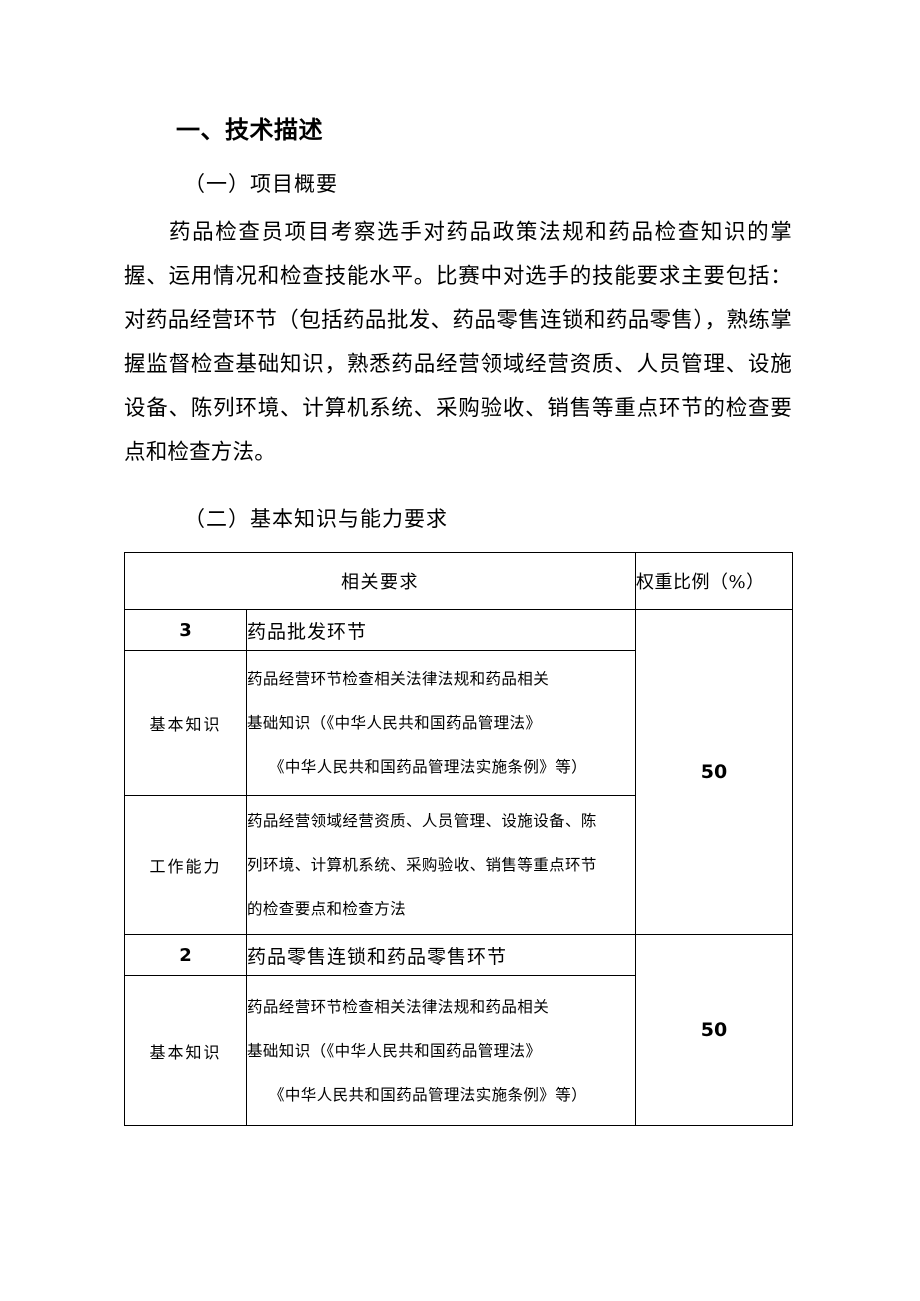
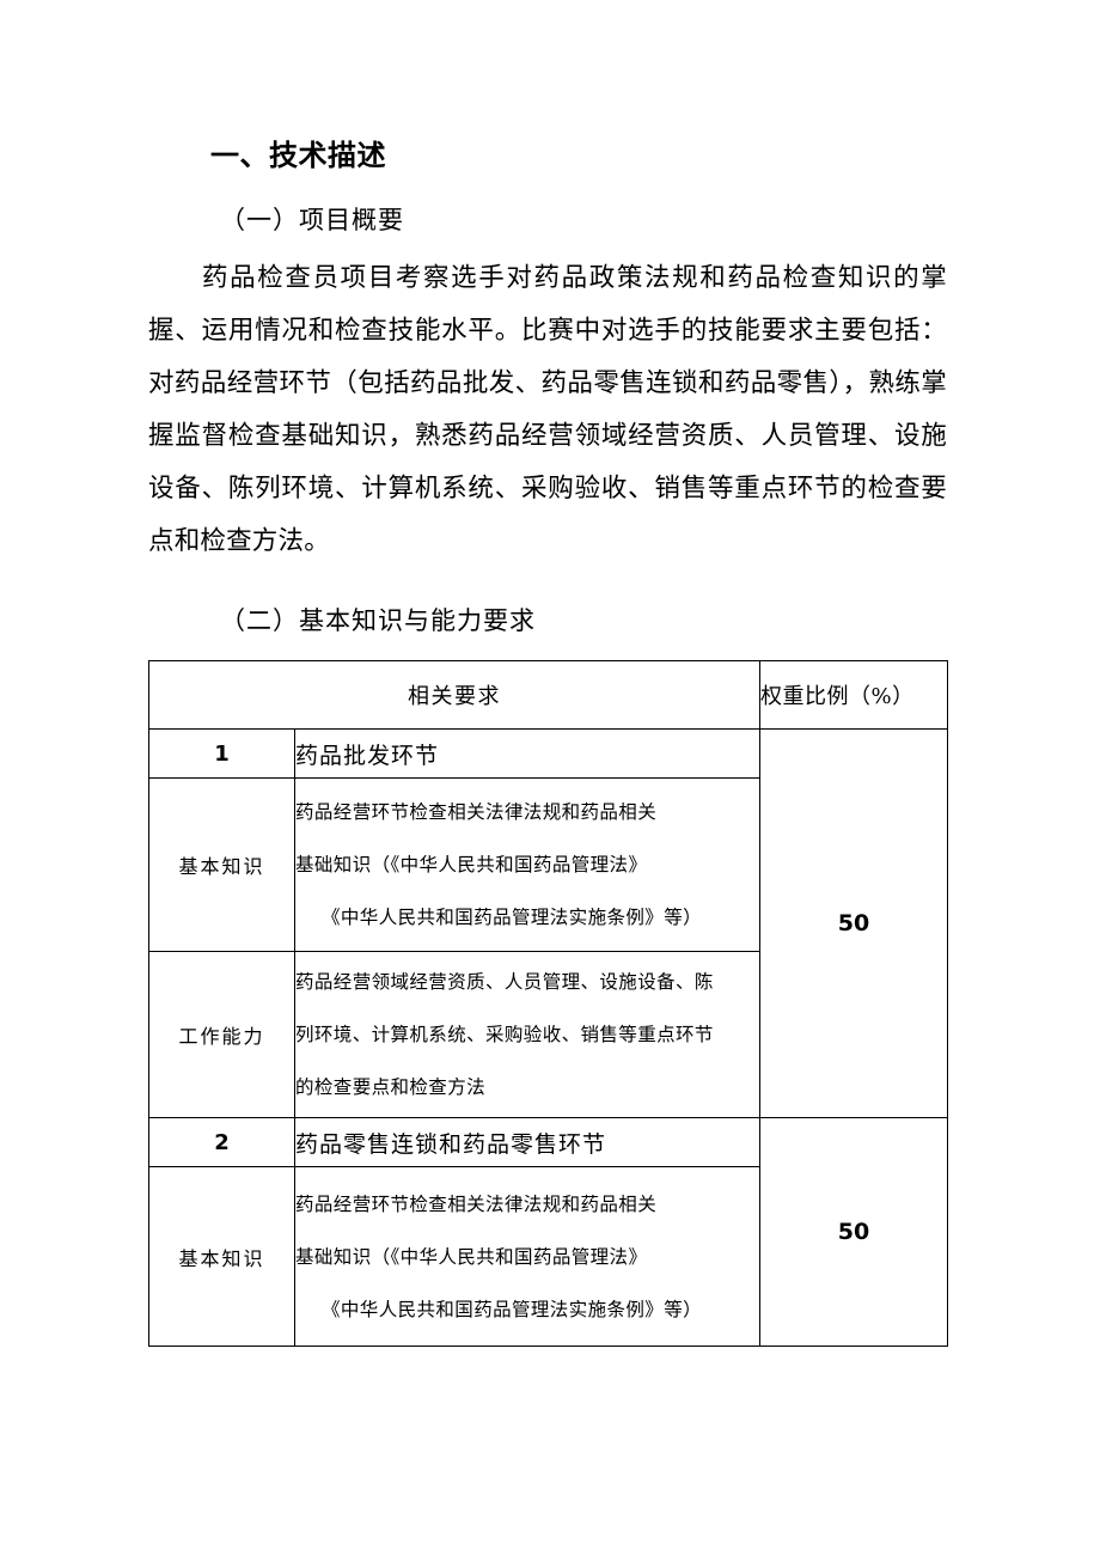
  一、技术描述
  （一）项目概要
  药品检查员项目考察选手对药品政策法规和药品检查知识的掌握、运用情况和检查技能水平。比赛中对选手的技能要求主要包括：对药品经营环节（包括药品批发、药品零售连锁和药品零售），熟练掌握监督检查基础知识，熟悉药品经营领域经营资质、人员管理、设施设备、陈列环境、计算机系统、采购验收、销售等重点环节的检查要点和检查方法。
  （二）基本知识与能力要求
  相关要求	权重比例（%）
- 3	药品批发环节	50
+ 1	药品批发环节	50
  基本知识	药品经营环节检查相关法律法规和药品相关 基础知识（《中华人民共和国药品管理法》 《中华人民共和国药品管理法实施条例》等）
  工作能力	药品经营领域经营资质、人员管理、设施设备、陈 列环境、计算机系统、采购验收、销售等重点环节 的检查要点和检查方法
  2	药品零售连锁和药品零售环节	50
  基本知识	药品经营环节检查相关法律法规和药品相关 基础知识（《中华人民共和国药品管理法》 《中华人民共和国药品管理法实施条例》等）
